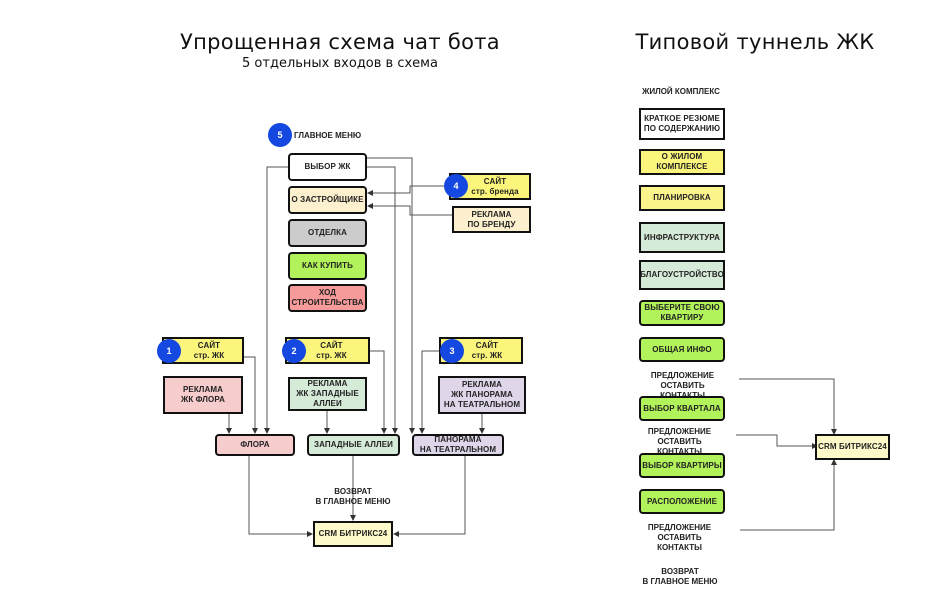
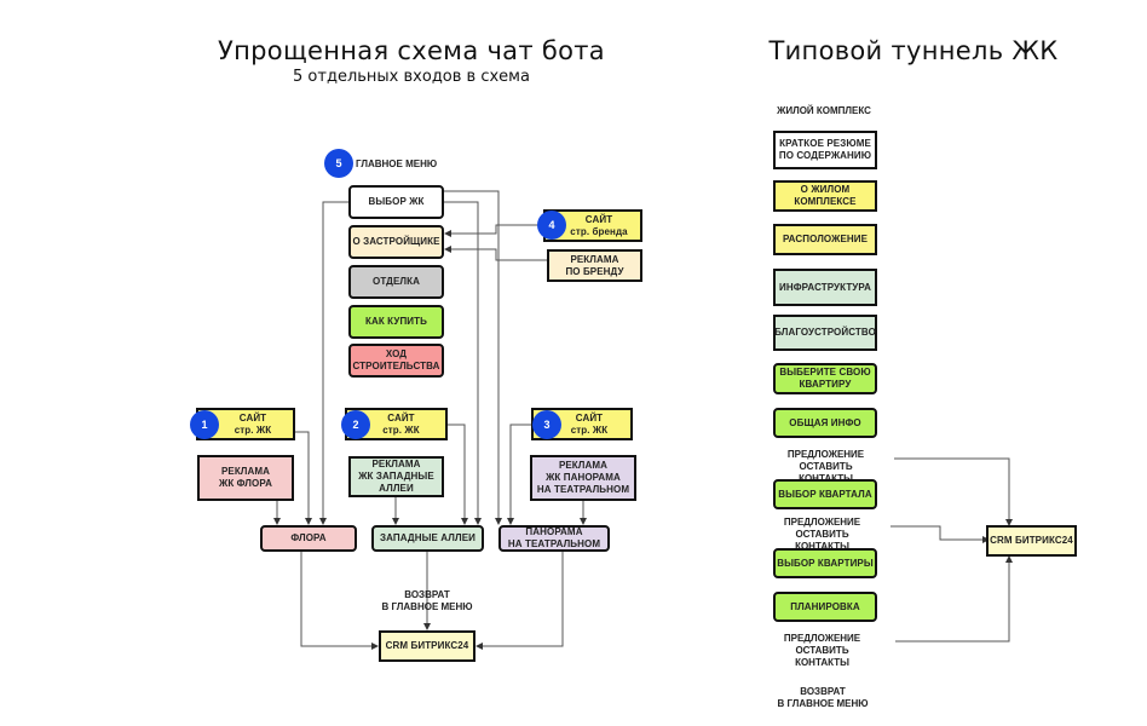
  Упрощенная схема чат бота
  5 отдельных входов в схема
  Типовой туннель ЖК
  5
  ГЛАВНОЕ МЕНЮ
  ВЫБОР ЖК
  О ЗАСТРОЙЩИКЕ
  ОТДЕЛКА
  КАК КУПИТЬ
  ХОД
  СТРОИТЕЛЬСТВА
  САЙТ
  стр. бренда
  4
  РЕКЛАМА
  ПО БРЕНДУ
  САЙТ
  стр. ЖК
  1
  РЕКЛАМА
  ЖК ФЛОРА
  ФЛОРА
  САЙТ
  стр. ЖК
  2
  РЕКЛАМА
  ЖК ЗАПАДНЫЕ
  АЛЛЕИ
  ЗАПАДНЫЕ АЛЛЕИ
  САЙТ
  стр. ЖК
  3
  РЕКЛАМА
  ЖК ПАНОРАМА
  НА ТЕАТРАЛЬНОМ
  ПАНОРАМА
  НА ТЕАТРАЛЬНОМ
  ВОЗВРАТ
  В ГЛАВНОЕ МЕНЮ
  CRM БИТРИКС24
  ЖИЛОЙ КОМПЛЕКС
  КРАТКОЕ РЕЗЮМЕ
  ПО СОДЕРЖАНИЮ
  О ЖИЛОМ
  КОМПЛЕКСЕ
- ПЛАНИРОВКА
+ РАСПОЛОЖЕНИЕ
  ИНФРАСТРУКТУРА
  БЛАГОУСТРОЙСТВО
  ВЫБЕРИТЕ СВОЮ
  КВАРТИРУ
  ОБЩАЯ ИНФО
  ПРЕДЛОЖЕНИЕ ОСТАВИТЬ
  ВЫБОР КВАРТАЛА
  ПРЕДЛОЖЕНИЕ ОСТАВИТЬ
  КОНТАКТЫ
  ВЫБОР КВАРТИРЫ
- РАСПОЛОЖЕНИЕ
+ ПЛАНИРОВКА
  ПРЕДЛОЖЕНИЕ ОСТАВИТЬ
  КОНТАКТЫ
  ВОЗВРАТ
  В ГЛАВНОЕ МЕНЮ
  CRM БИТРИКС24
